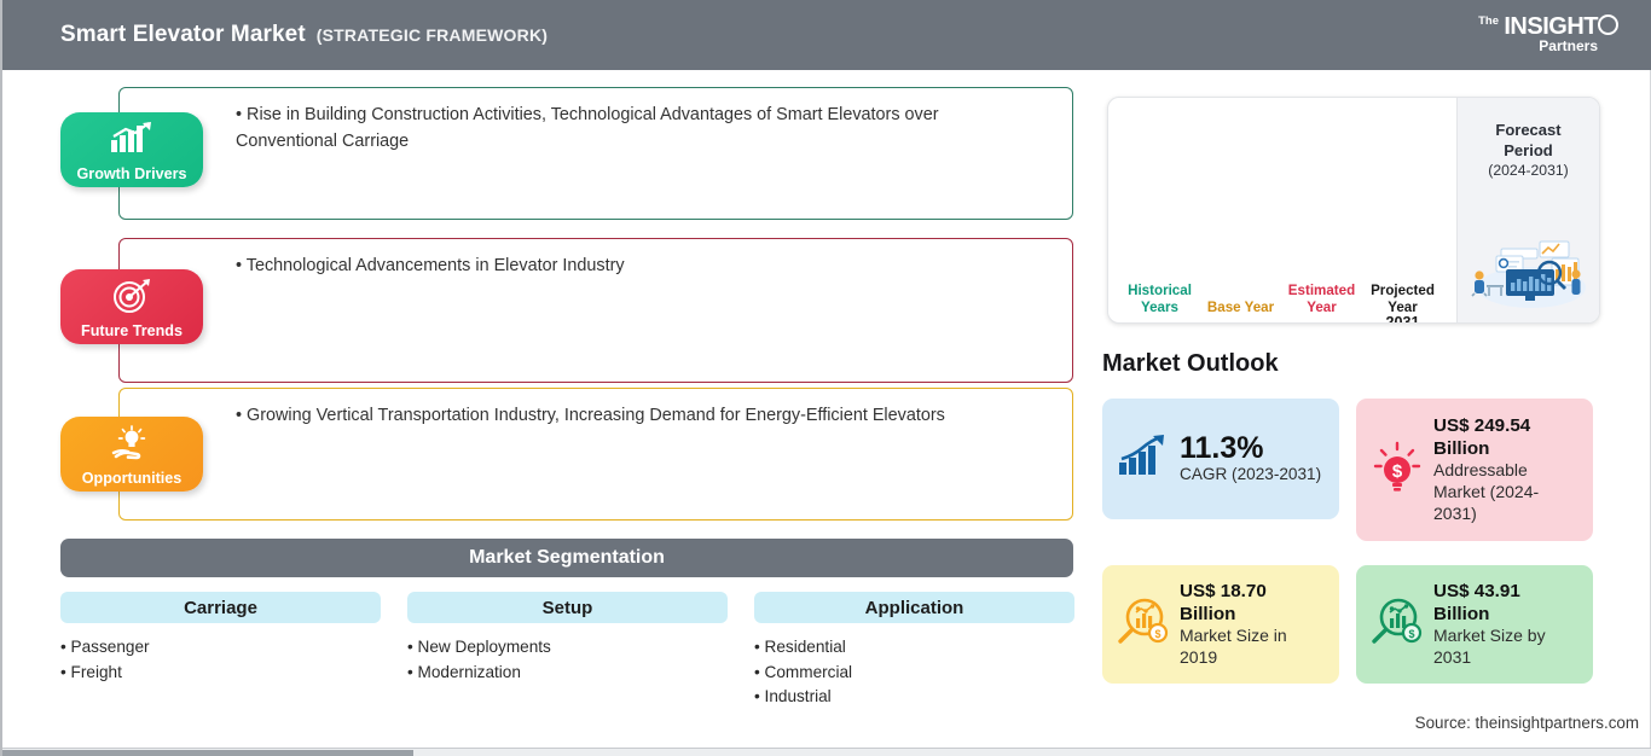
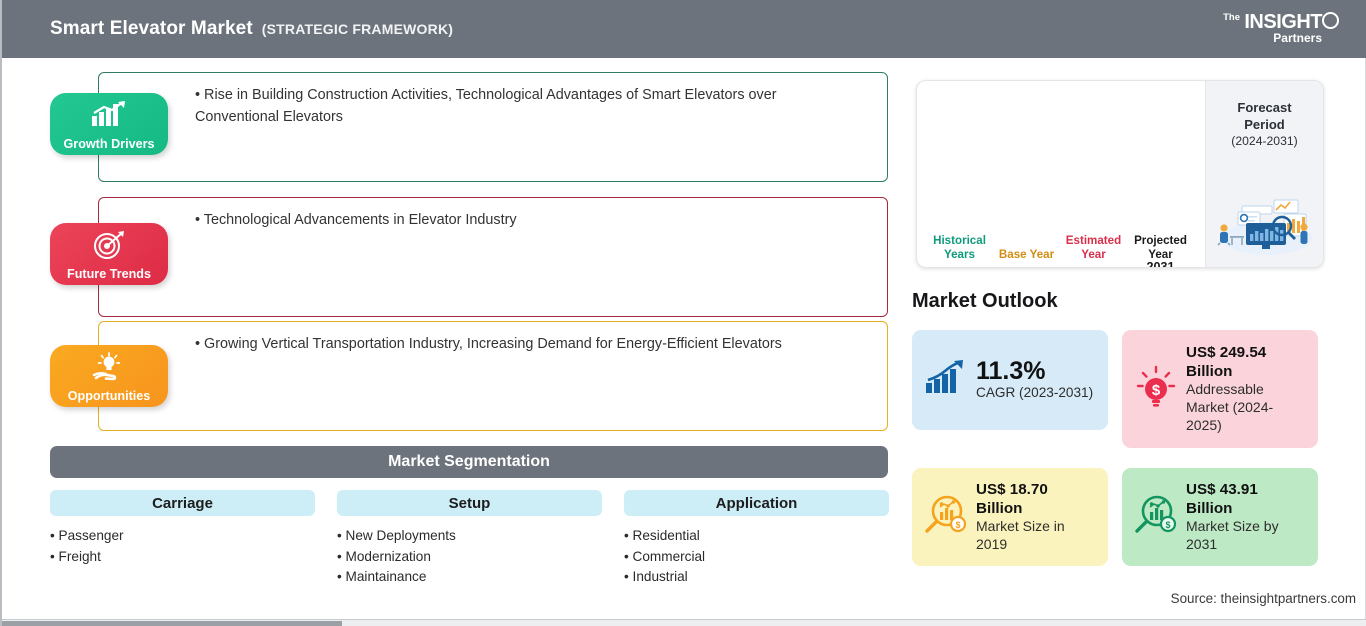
  Smart Elevator Market
  (STRATEGIC FRAMEWORK)
  The
  INSIGHT
  Partners
- Rise in Building Construction Activities, Technological Advantages of Smart Elevators over Conventional Carriage
+ Rise in Building Construction Activities, Technological Advantages of Smart Elevators over Conventional Elevators
  Growth Drivers
  Technological Advancements in Elevator Industry
  Future Trends
  Growing Vertical Transportation Industry, Increasing Demand for Energy-Efficient Elevators
  Opportunities
  Market Segmentation
  Carriage
  Passenger
  Freight
  Setup
  New Deployments
  Modernization
+ Maintainance
  Application
  Residential
  Commercial
  Industrial
  Historical Years
  Base Year
  Estimated Year
  Projected Year
  Forecast
  Period
  (2024-2031)
  Market Outlook
  11.3%
  CAGR (2023-2031)
  $
  US$ 249.54
  Billion
- Addressable Market (2024-2031)
+ Addressable Market (2024-2025)
  $
  US$ 18.70
  Billion
  Market Size in 2019
  $
  US$ 43.91
  Billion
  Market Size by 2031
  Source: theinsightpartners.com
